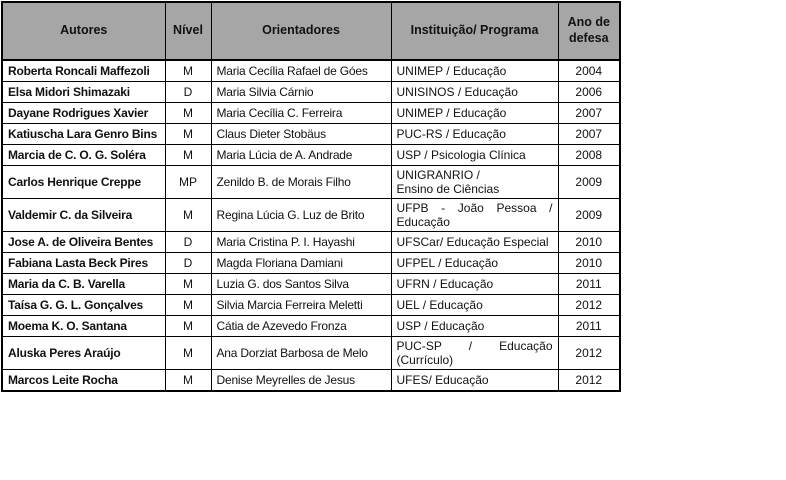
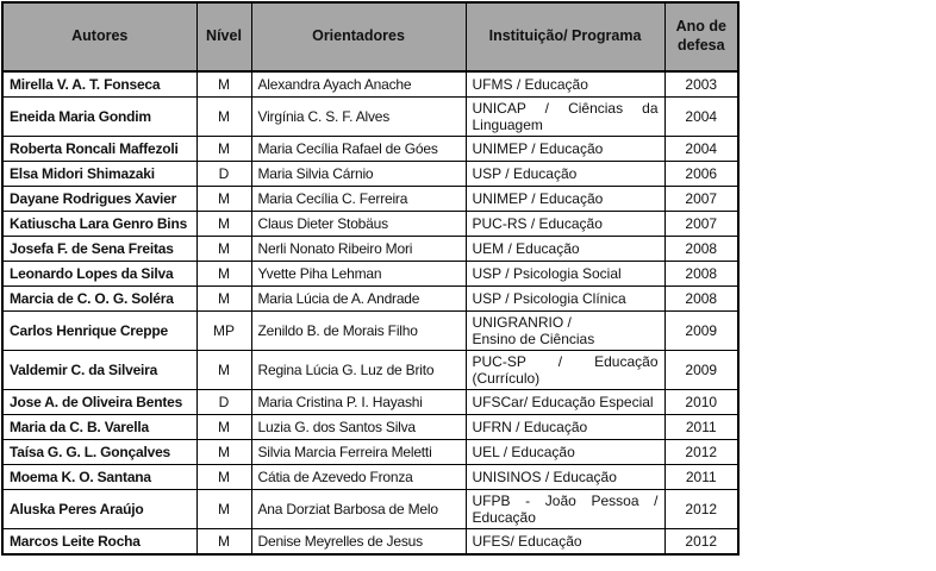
  Autores	Nível	Orientadores	Instituição/ Programa	Ano de defesa
+ Mirella V. A. T. Fonseca	M	Alexandra Ayach Anache	UFMS / Educação	2003
+ Eneida Maria Gondim	M	Virgínia C. S. F. Alves	UNICAP / Ciências da Linguagem	2004
  Roberta Roncali Maffezoli	M	Maria Cecília Rafael de Góes	UNIMEP / Educação	2004
- Elsa Midori Shimazaki	D	Maria Silvia Cárnio	UNISINOS / Educação	2006
+ Elsa Midori Shimazaki	D	Maria Silvia Cárnio	USP / Educação	2006
  Dayane Rodrigues Xavier	M	Maria Cecília C. Ferreira	UNIMEP / Educação	2007
  Katiuscha Lara Genro Bins	M	Claus Dieter Stobäus	PUC-RS / Educação	2007
+ Josefa F. de Sena Freitas	M	Nerli Nonato Ribeiro Mori	UEM / Educação	2008
+ Leonardo Lopes da Silva	M	Yvette Piha Lehman	USP / Psicologia Social	2008
  Marcia de C. O. G. Soléra	M	Maria Lúcia de A. Andrade	USP / Psicologia Clínica	2008
  Carlos Henrique Creppe	MP	Zenildo B. de Morais Filho	UNIGRANRIO / Ensino de Ciências	2009
- Valdemir C. da Silveira	M	Regina Lúcia G. Luz de Brito	UFPB - João Pessoa / Educação	2009
+ Valdemir C. da Silveira	M	Regina Lúcia G. Luz de Brito	PUC-SP / Educação (Currículo)	2009
  Jose A. de Oliveira Bentes	D	Maria Cristina P. I. Hayashi	UFSCar/ Educação Especial	2010
- Fabiana Lasta Beck Pires	D	Magda Floriana Damiani	UFPEL / Educação	2010
  Maria da C. B. Varella	M	Luzia G. dos Santos Silva	UFRN / Educação	2011
  Taísa G. G. L. Gonçalves	M	Silvia Marcia Ferreira Meletti	UEL / Educação	2012
- Moema K. O. Santana	M	Cátia de Azevedo Fronza	USP / Educação	2011
+ Moema K. O. Santana	M	Cátia de Azevedo Fronza	UNISINOS / Educação	2011
- Aluska Peres Araújo	M	Ana Dorziat Barbosa de Melo	PUC-SP / Educação (Currículo)	2012
+ Aluska Peres Araújo	M	Ana Dorziat Barbosa de Melo	UFPB - João Pessoa / Educação	2012
  Marcos Leite Rocha	M	Denise Meyrelles de Jesus	UFES/ Educação	2012
